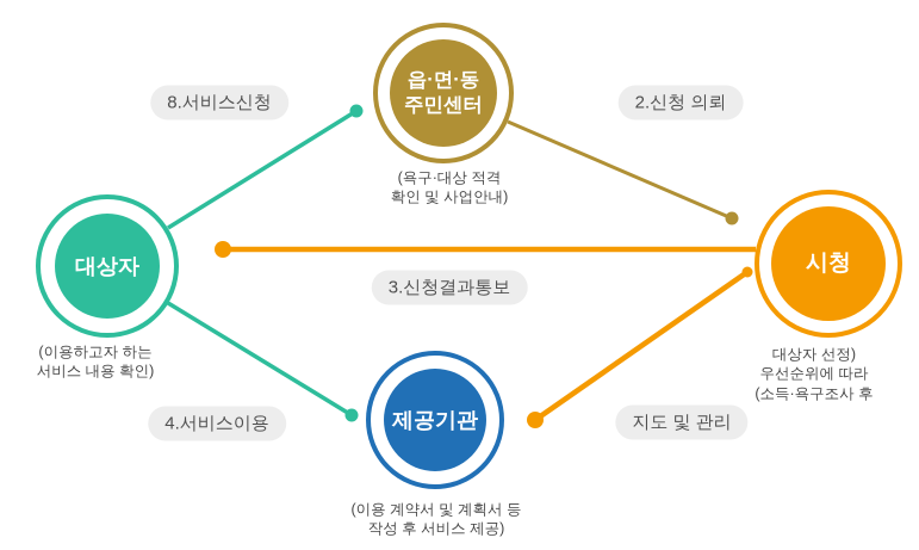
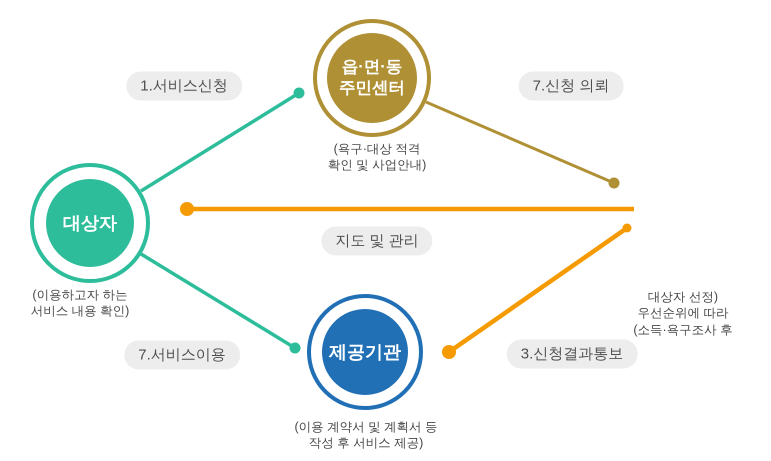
  대상자
  (이용하고자 하는
  서비스 내용 확인)
  읍·면·동
  주민센터
  (욕구·대상 적격
  확인 및 사업안내)
- 시청
  대상자 선정)
  우선순위에 따라
  (소득·욕구조사 후
  제공기관
  (이용 계약서 및 계획서 등
  작성 후 서비스 제공)
- 8.서비스신청
+ 1.서비스신청
- 2.신청 의뢰
+ 7.신청 의뢰
- 3.신청결과통보
+ 지도 및 관리
- 4.서비스이용
+ 7.서비스이용
- 지도 및 관리
+ 3.신청결과통보
